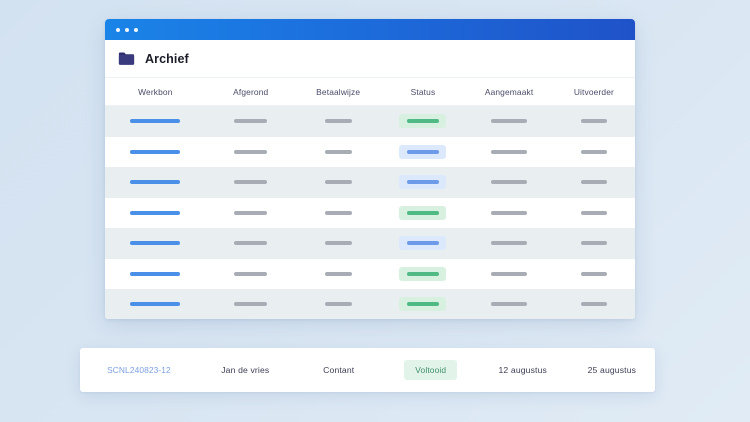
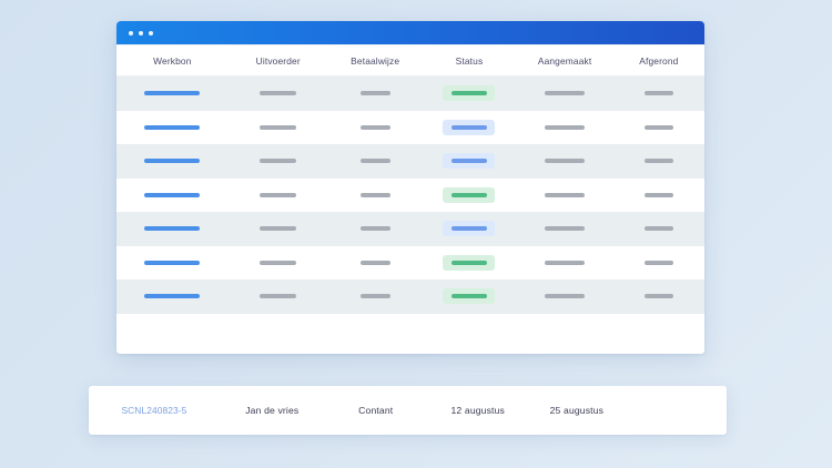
- Archief
  Werkbon
- Afgerond
+ Uitvoerder
  Betaalwijze
  Status
  Aangemaakt
- Uitvoerder
+ Afgerond
- SCNL240823-12
+ SCNL240823-5
  Jan de vries
  Contant
- Voltooid
  12 augustus
  25 augustus
